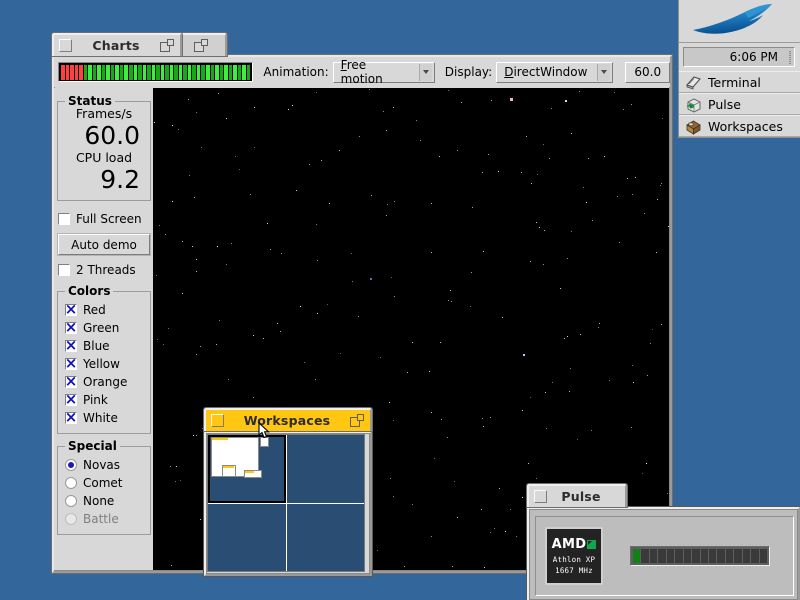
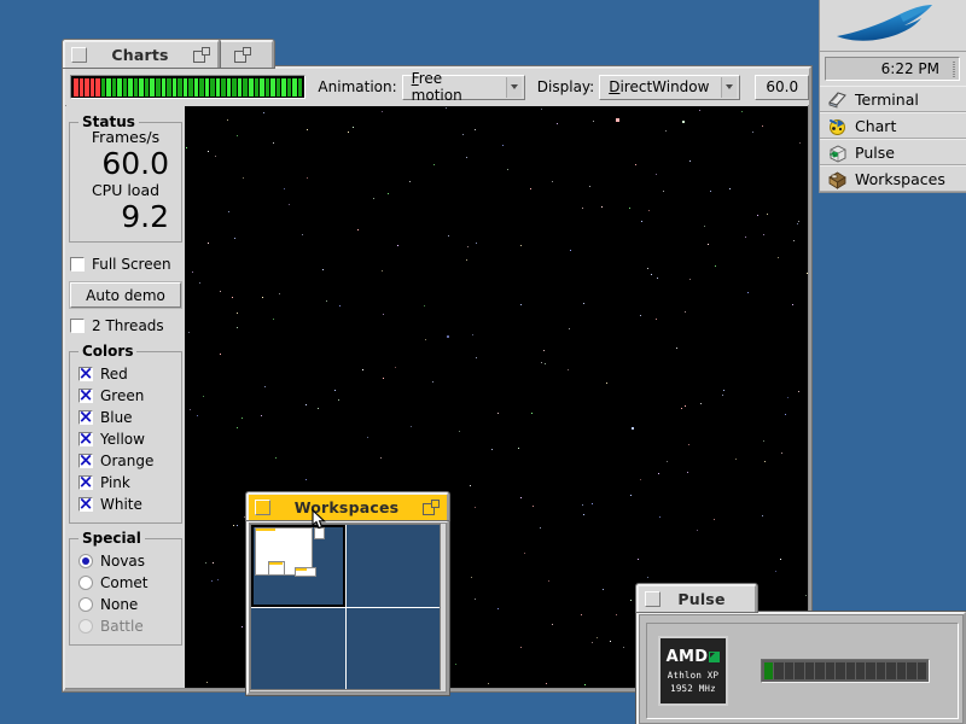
  Charts
  Animation:
  Free motion
  Display:
  DirectWindow
  60.0
  Status
  Frames/s
  60.0
  CPU load
  9.2
  Full Screen
  Auto demo
  2 Threads
  Colors
  Red
  Green
  Blue
  Yellow
  Orange
  Pink
  White
  Special
  Novas
  Comet
  None
  Battle
  Workspaces
  Pulse
  AMD
  Athlon XP
- 1667 MHz
+ 1952 MHz
- 6:06 PM
+ 6:22 PM
  Terminal
+ Chart
  Pulse
  Workspaces
